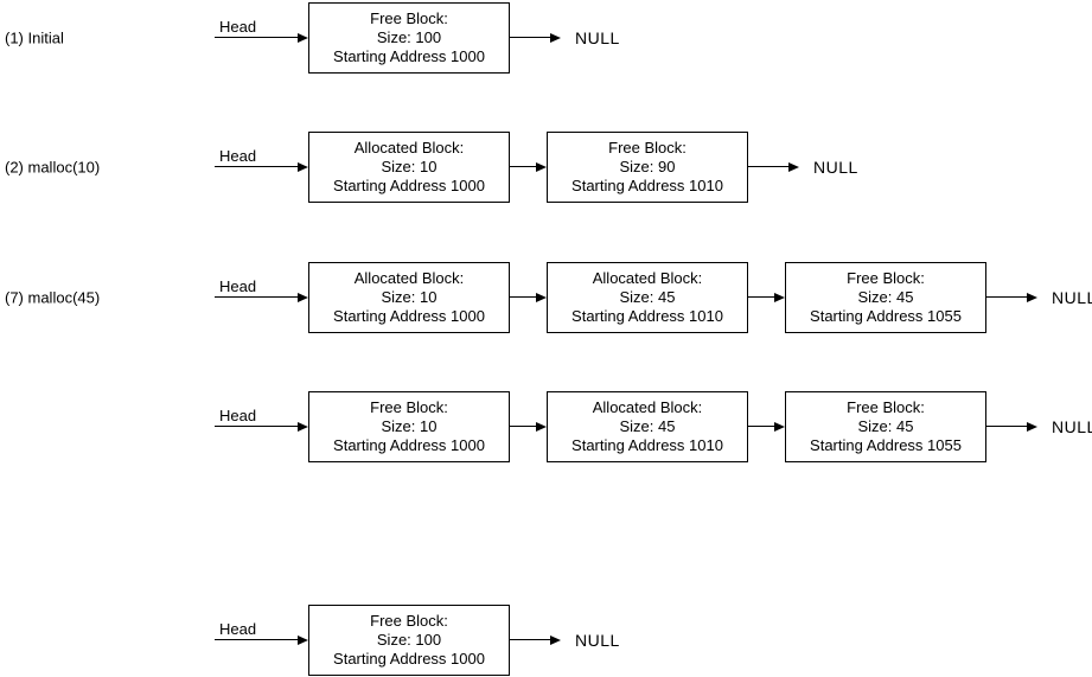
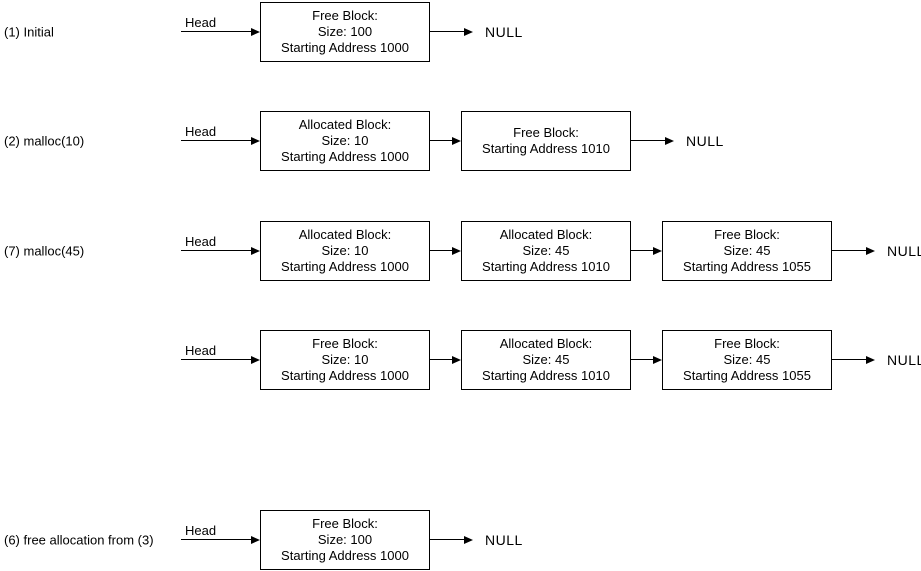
  (1) Initial
  Head
  Free Block:
  Size: 100
  Starting Address 1000
  NULL
  (2) malloc(10)
  Head
  Allocated Block:
  Size: 10
  Starting Address 1000
  Free Block:
- Size: 90
  Starting Address 1010
  NULL
  (7) malloc(45)
  Head
  Allocated Block:
  Size: 10
  Starting Address 1000
  Allocated Block:
  Size: 45
  Starting Address 1010
  Free Block:
  Size: 45
  Starting Address 1055
  NUL
  Head
  Free Block:
  Size: 10
  Starting Address 1000
  Allocated Block:
  Size: 45
  Starting Address 1010
  Free Block:
  Size: 45
  Starting Address 1055
  NUL
+ (6) free allocation from (3)
  Head
  Free Block:
  Size: 100
  Starting Address 1000
  NULL
